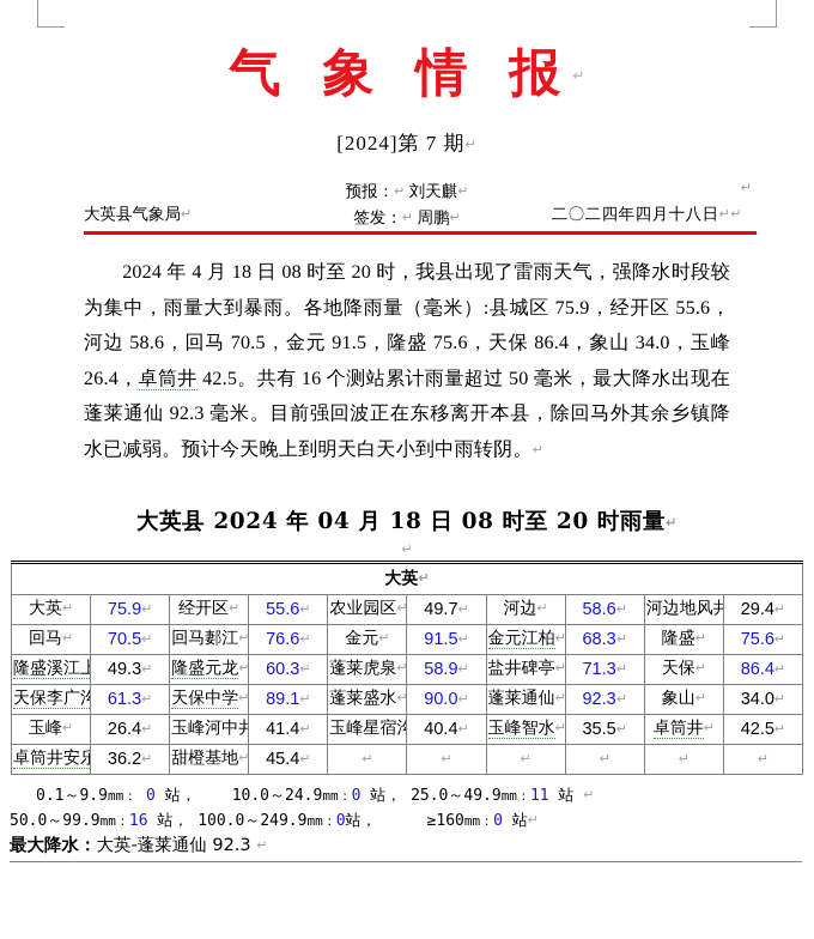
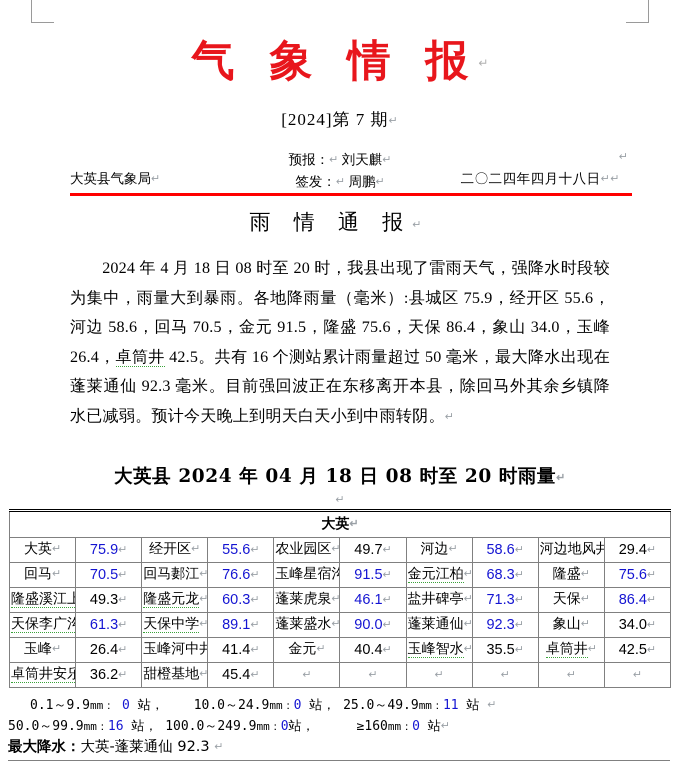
  气 象 情 报↵
  [2024]第 7 期↵
  预报：↵ 刘天麒↵
  签发：↵ 周鹏↵
  ↵
  大英县气象局↵
  二〇二四年四月十八日↵↵
+ 雨 情 通 报↵
  2024 年 4 月 18 日 08 时至 20 时，我县出现了雷雨天气，强降水时段较为集中，雨量大到暴雨。各地降雨量（毫米）:县城区 75.9，经开区 55.6，河边 58.6，回马 70.5，金元 91.5，隆盛 75.6，天保 86.4，象山 34.0，玉峰 26.4，卓筒井 42.5。共有 16 个测站累计雨量超过 50 毫米，最大降水出现在蓬莱通仙 92.3 毫米。目前强回波正在东移离开本县，除回马外其余乡镇降水已减弱。预计今天晚上到明天白天小到中雨转阴。↵
  大英县 2024 年 04 月 18 日 08 时至 20 时雨量↵
  ↵
  大英↵
  大英↵	75.9↵	经开区↵	55.6↵	农业园区↵	49.7↵	河边↵	58.6↵	河边地风井	29.4↵
- 回马↵	70.5↵	回马郪江↵	76.6↵	金元↵	91.5↵	金元江柏↵	68.3↵	隆盛↵	75.6↵
+ 回马↵	70.5↵	回马郪江↵	76.6↵	玉峰星宿沟	91.5↵	金元江柏↵	68.3↵	隆盛↵	75.6↵
- 隆盛溪江上	49.3↵	隆盛元龙↵	60.3↵	蓬莱虎泉↵	58.9↵	盐井碑亭↵	71.3↵	天保↵	86.4↵
+ 隆盛溪江上	49.3↵	隆盛元龙↵	60.3↵	蓬莱虎泉↵	46.1↵	盐井碑亭↵	71.3↵	天保↵	86.4↵
  天保李广沟	61.3↵	天保中学↵	89.1↵	蓬莱盛水↵	90.0↵	蓬莱通仙↵	92.3↵	象山↵	34.0↵
- 玉峰↵	26.4↵	玉峰河中井	41.4↵	玉峰星宿沟	40.4↵	玉峰智水↵	35.5↵	卓筒井↵	42.5↵
+ 玉峰↵	26.4↵	玉峰河中井	41.4↵	金元↵	40.4↵	玉峰智水↵	35.5↵	卓筒井↵	42.5↵
  卓筒井安乐	36.2↵	甜橙基地↵	45.4↵	↵	↵	↵	↵	↵	↵
  0.1～9.9mm： 0 站， 10.0～24.9mm：0 站， 25.0～49.9mm：11 站 ↵
  50.0～99.9mm：16 站， 100.0～249.9mm：0站， ≥160mm：0 站↵
  最大降水：大英-蓬莱通仙 92.3 ↵
